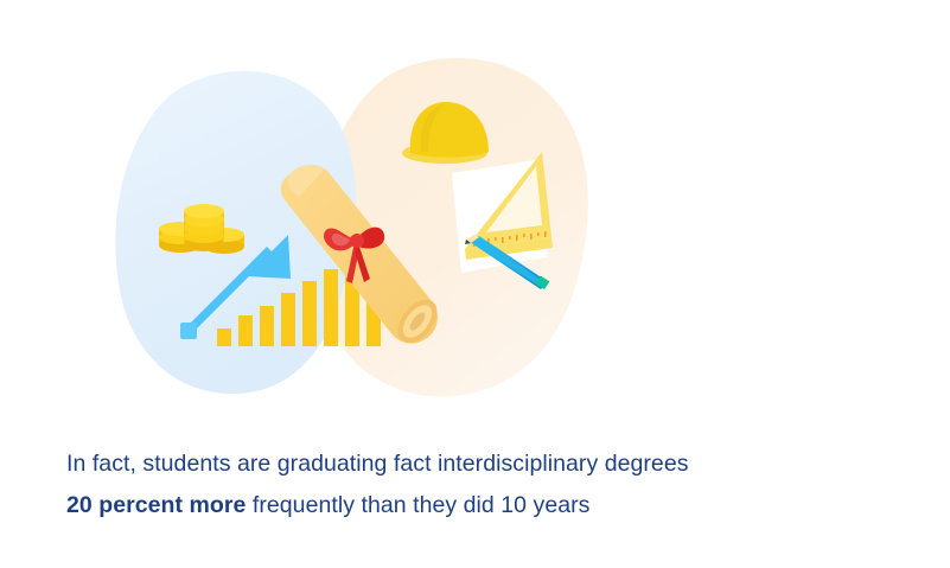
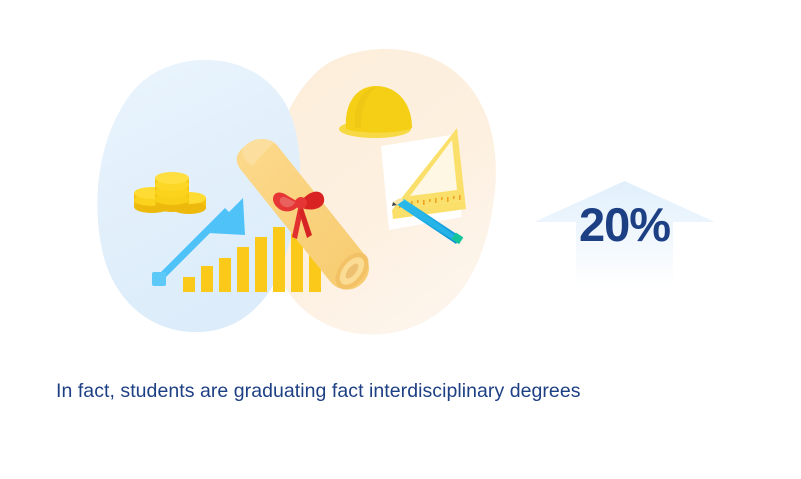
+ 20%
  In fact, students are graduating fact interdisciplinary degrees
- 20 percent more frequently than they did 10 years
